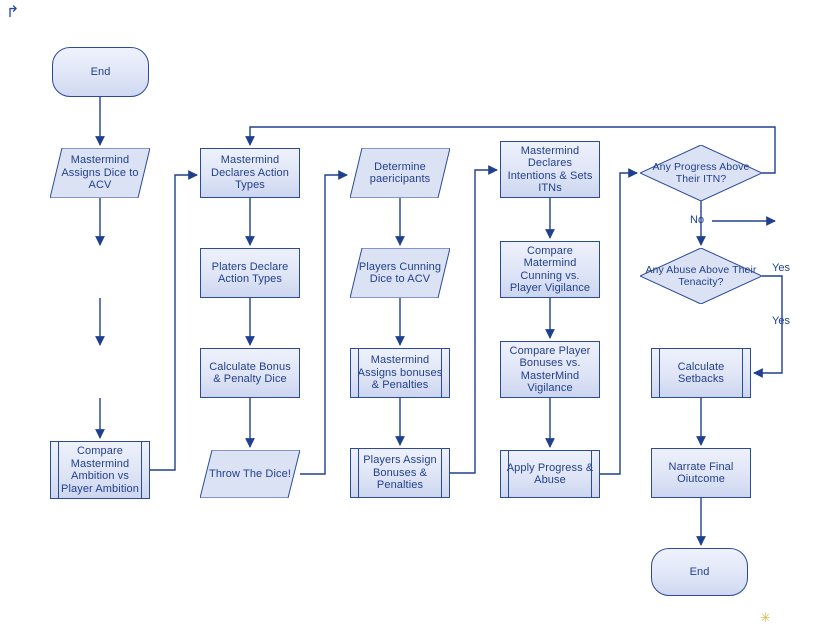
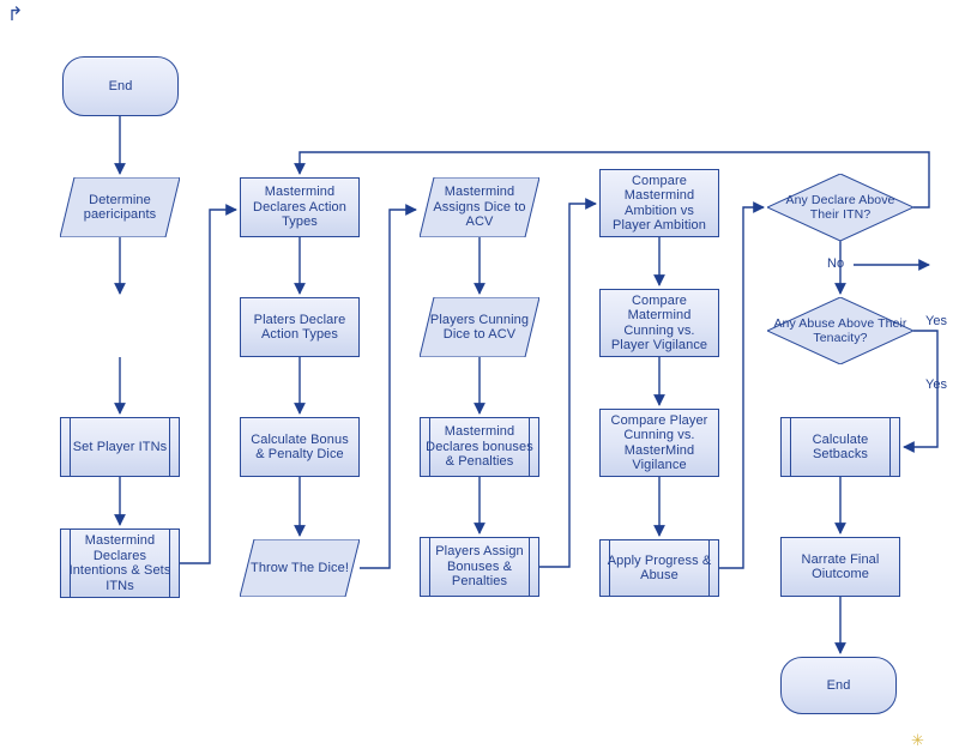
  End
- Mastermind Assigns Dice to ACV
+ Determine paericipants
+ Set Player ITNs
- Compare Mastermind Ambition vs Player Ambition
+ Mastermind Declares Intentions & Sets ITNs
  Mastermind Declares Action Types
  Platers Declare Action Types
  Calculate Bonus & Penalty Dice
  Throw The Dice!
- Determine paericipants
+ Mastermind Assigns Dice to ACV
  Players Cunning Dice to ACV
- Mastermind Assigns bonuses & Penalties
+ Mastermind Declares bonuses & Penalties
  Players Assign Bonuses & Penalties
- Mastermind Declares Intentions & Sets ITNs
+ Compare Mastermind Ambition vs Player Ambition
  Compare Matermind Cunning vs. Player Vigilance
- Compare Player Bonuses vs. MasterMind Vigilance
+ Compare Player Cunning vs. MasterMind Vigilance
  Apply Progress & Abuse
- Any Progress Above Their ITN?
+ Any Declare Above Their ITN?
  Any Abuse Above Their Tenacity?
  Calculate Setbacks
  Narrate Final Oiutcome
  End
  No
  Yes
  Yes
  ↱
  ✳
